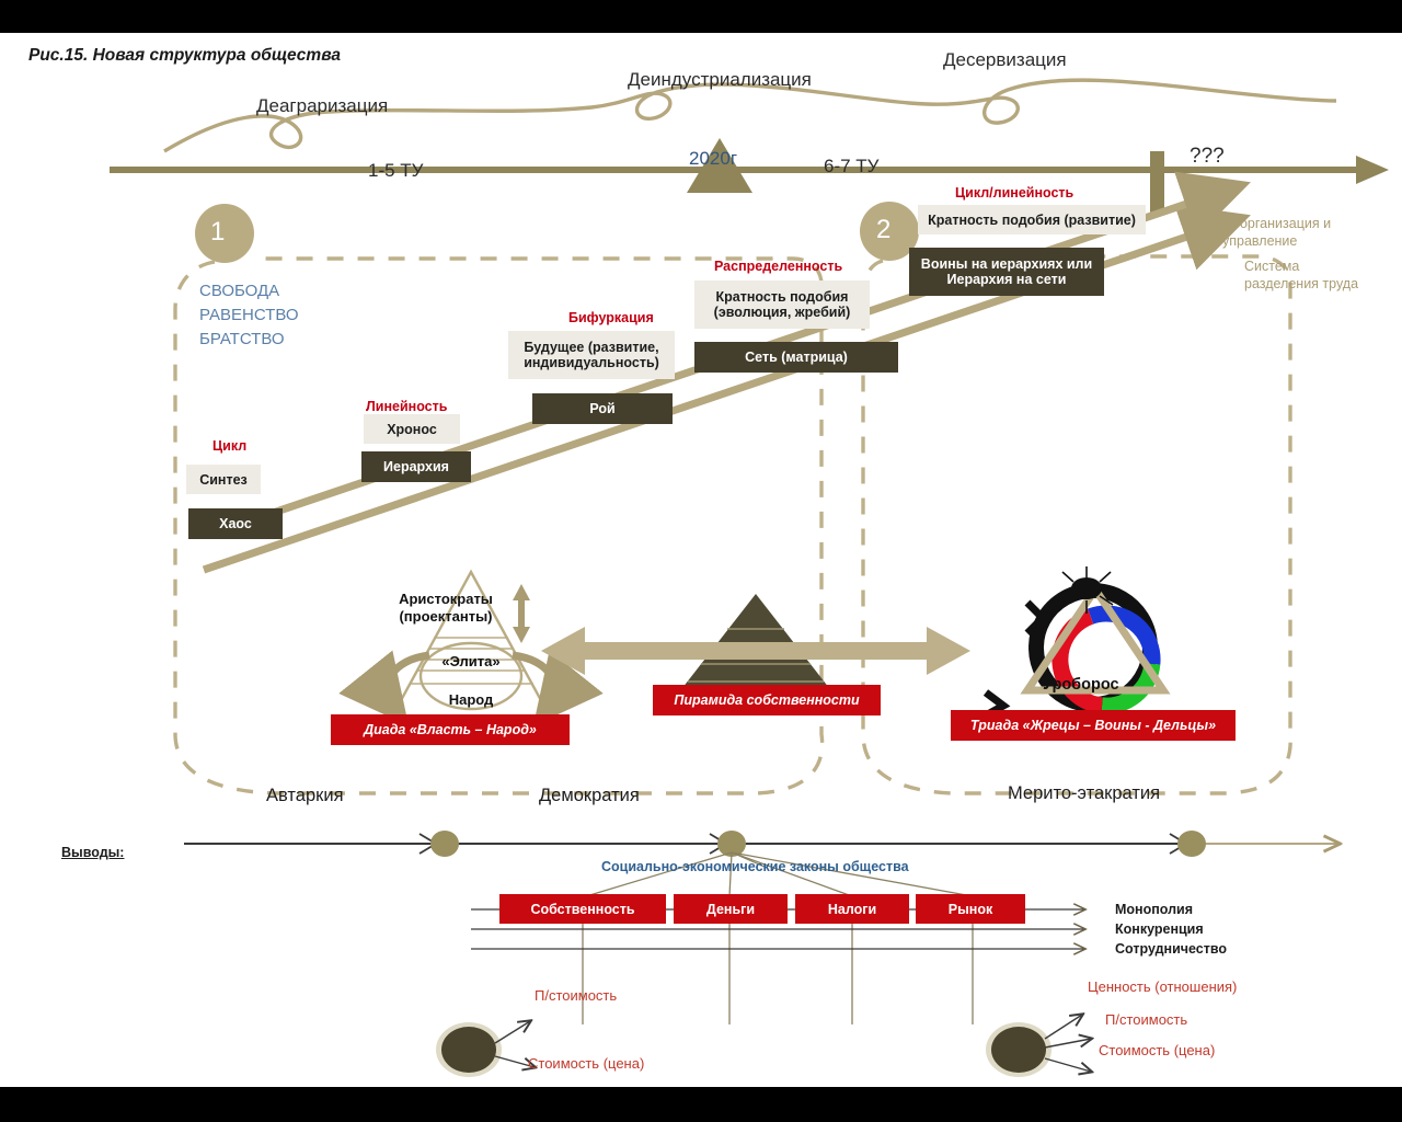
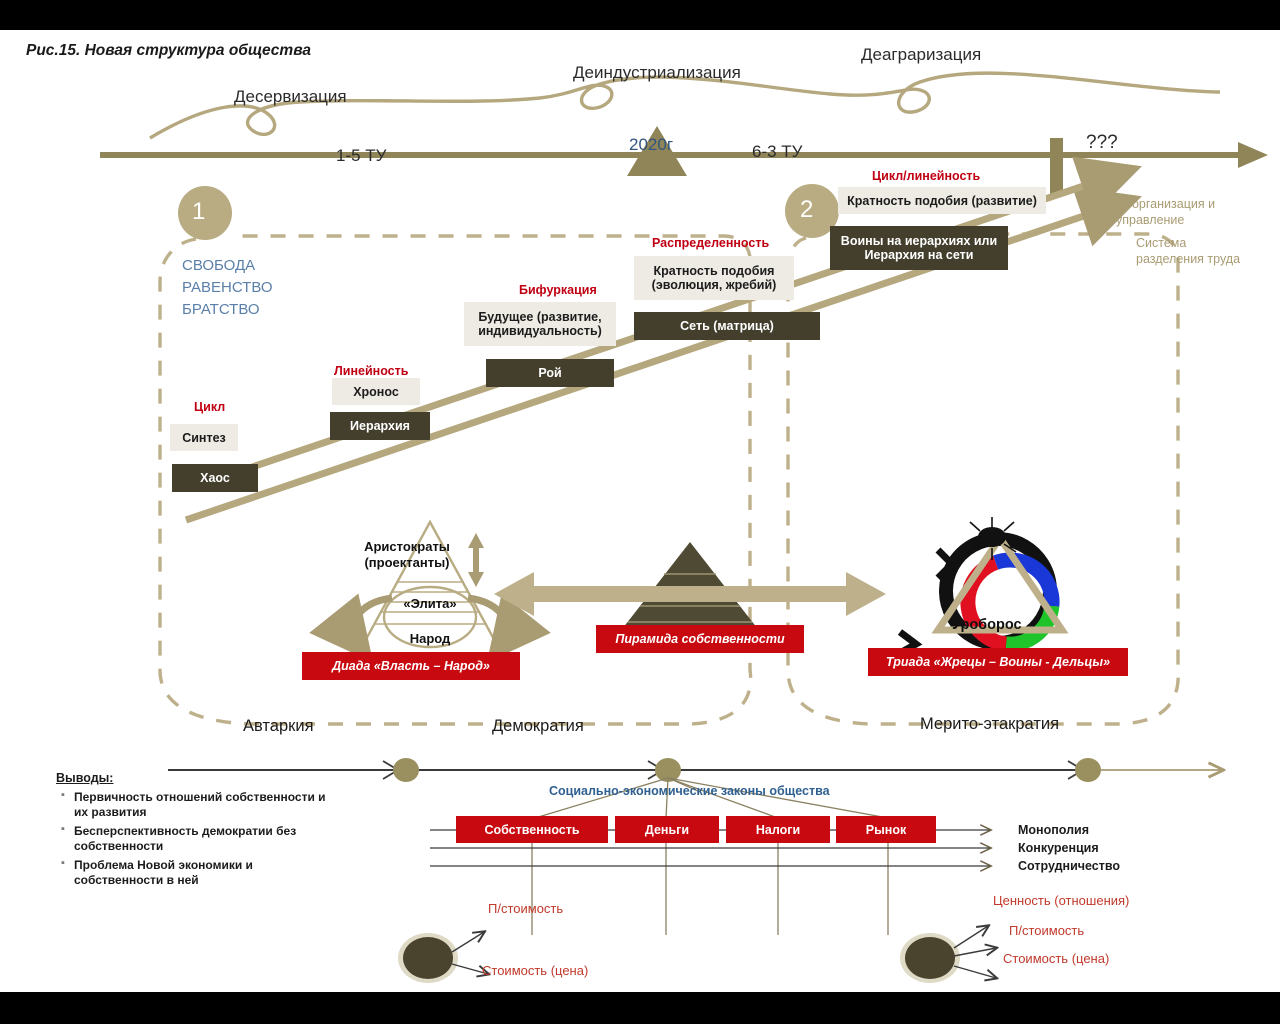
  Рис.15. Новая структура общества
- Деаграризация
+ Десервизация
  Деиндустриализация
- Десервизация
+ Деаграризация
  1-5 ТУ
- 6-7 ТУ
+ 6-3 ТУ
  2020г
  ???
  Соорганизация и управление
  Система разделения труда
  1
  2
  СВОБОДА
  РАВЕНСТВО
  БРАТСТВО
  Цикл
  Синтез
  Хаос
  Линейность
  Хронос
  Иерархия
  Бифуркация
  Будущее (развитие, индивидуальность)
  Рой
  Распределенность
  Кратность подобия (эволюция, жребий)
  Сеть (матрица)
  Цикл/линейность
  Кратность подобия (развитие)
  Воины на иерархиях или Иерархия на сети
  Аристократы (проектанты)
  «Элита»
  Народ
  Диада «Власть – Народ»
  Пирамида собственности
  Уроборос
  Триада «Жрецы – Воины - Дельцы»
  Автаркия
  Демократия
  Мерито-этакратия
  Социально-экономические законы общества
  Собственность
  Деньги
  Налоги
  Рынок
  Монополия
  Конкуренция
  Сотрудничество
  П/стоимость
  Стоимость (цена)
  Ценность (отношения)
  П/стоимость
  Стоимость (цена)
  Выводы:
+ Первичность отношений собственности и их развития
+ Бесперспективность демократии без собственности
+ Проблема Новой экономики и собственности в ней
